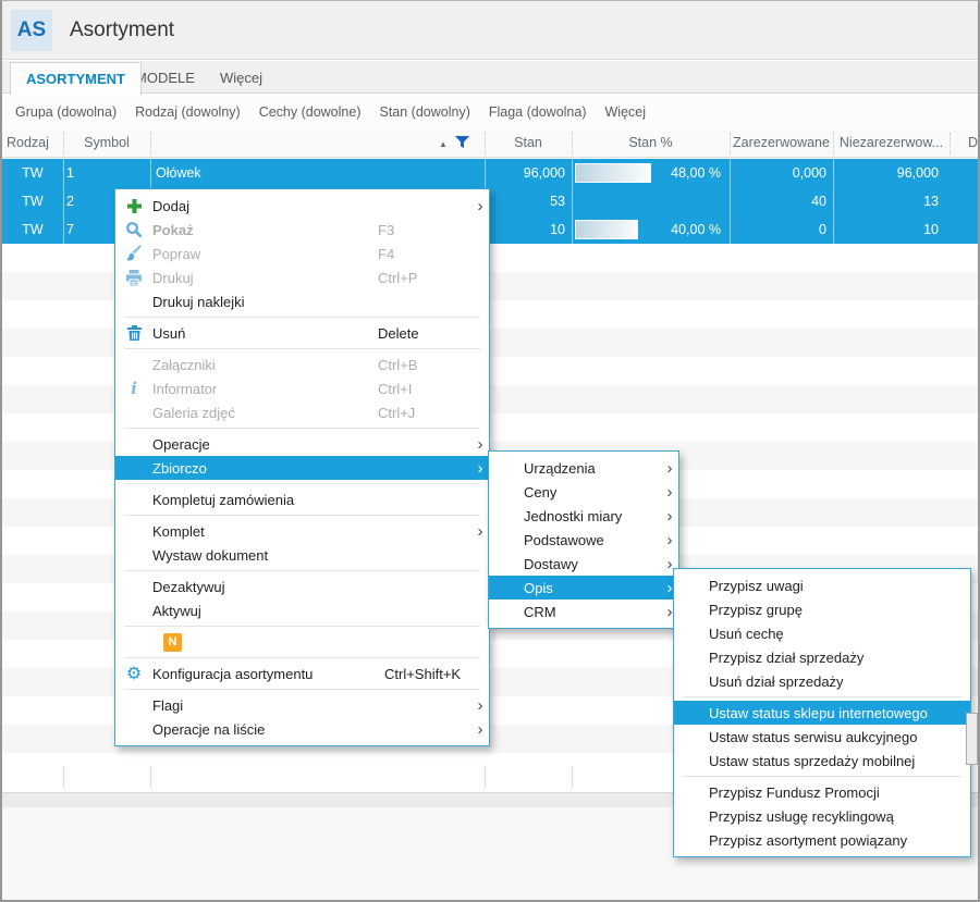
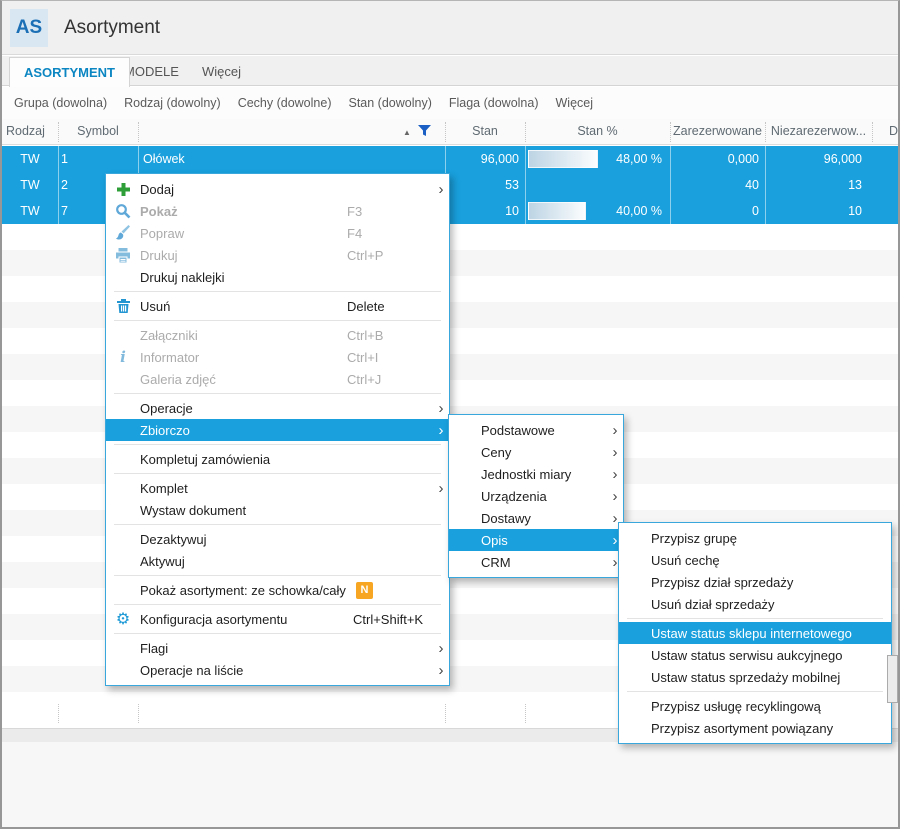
  AS
  Asortyment
  ASORTYMENT
  ODELE
  Więcej
  Grupa (dowolna)
  Rodzaj (dowolny)
  Cechy (dowolne)
  Stan (dowolny)
  Flaga (dowolna)
  Więcej
  Rodzaj
  Symbol
  ▲
  Stan
  Stan %
  Zarezerwowane
  Niezarezerwow...
  D
  TW
  1
  Ołówek
  96,000
  48,00 %
  0,000
  96,000
  TW
  2
  53
  40
  13
  TW
  7
  10
  40,00 %
  0
  10
  Dodaj
  ›
  Pokaż
  F3
  Popraw
  F4
  Drukuj
  Ctrl+P
  Drukuj naklejki
  Usuń
  Delete
  Załączniki
  Ctrl+B
  i
  Informator
  Ctrl+I
  Galeria zdjęć
  Ctrl+J
  Operacje
  ›
  Zbiorczo
  ›
  Kompletuj zamówienia
  Komplet
  ›
  Wystaw dokument
  Dezaktywuj
  Aktywuj
+ Pokaż asortyment: ze schowka/cały
  N
  ⚙
  Konfiguracja asortymentu
  Ctrl+Shift+K
  Flagi
  ›
  Operacje na liście
  ›
- Urządzenia
+ Podstawowe
  ›
  Ceny
  ›
  Jednostki miary
  ›
- Podstawowe
+ Urządzenia
  ›
  Dostawy
  ›
  Opis
  ›
  CRM
  ›
- Przypisz uwagi
  Przypisz grupę
  Usuń cechę
  Przypisz dział sprzedaży
  Usuń dział sprzedaży
  Ustaw status sklepu internetowego
  Ustaw status serwisu aukcyjnego
  Ustaw status sprzedaży mobilnej
- Przypisz Fundusz Promocji
  Przypisz usługę recyklingową
  Przypisz asortyment powiązany
